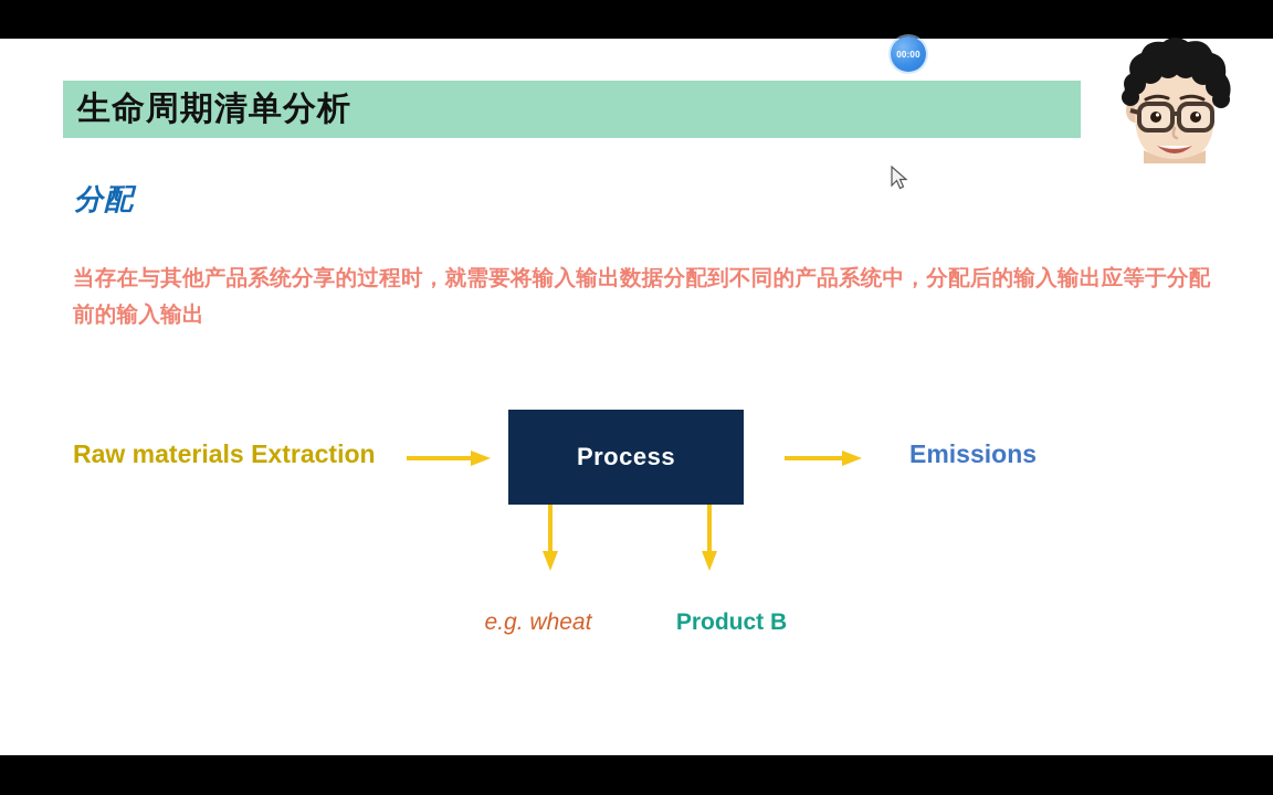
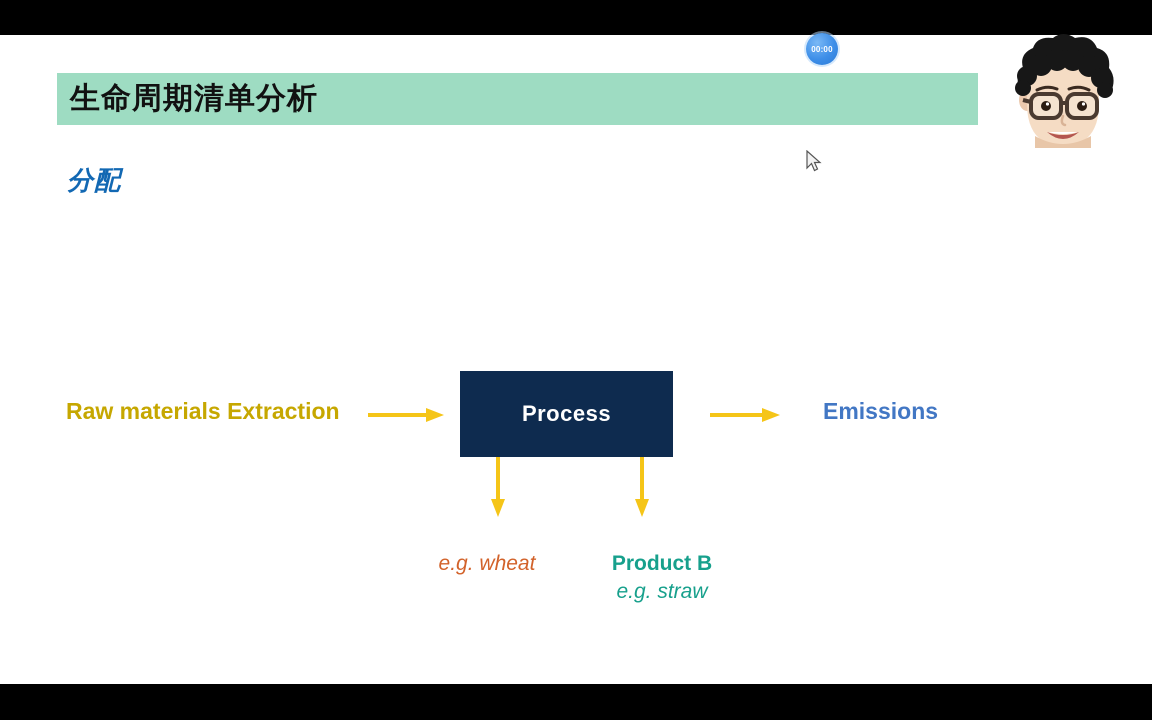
  生命周期清单分析
  分配
- 当存在与其他产品系统分享的过程时，就需要将输入输出数据分配到不同的产品系统中，分配后的输入输出应等于分配前的输入输出
  Raw materials Extraction
  Process
  Emissions
  e.g. wheat
  Product B
+ e.g. straw
  00:00
